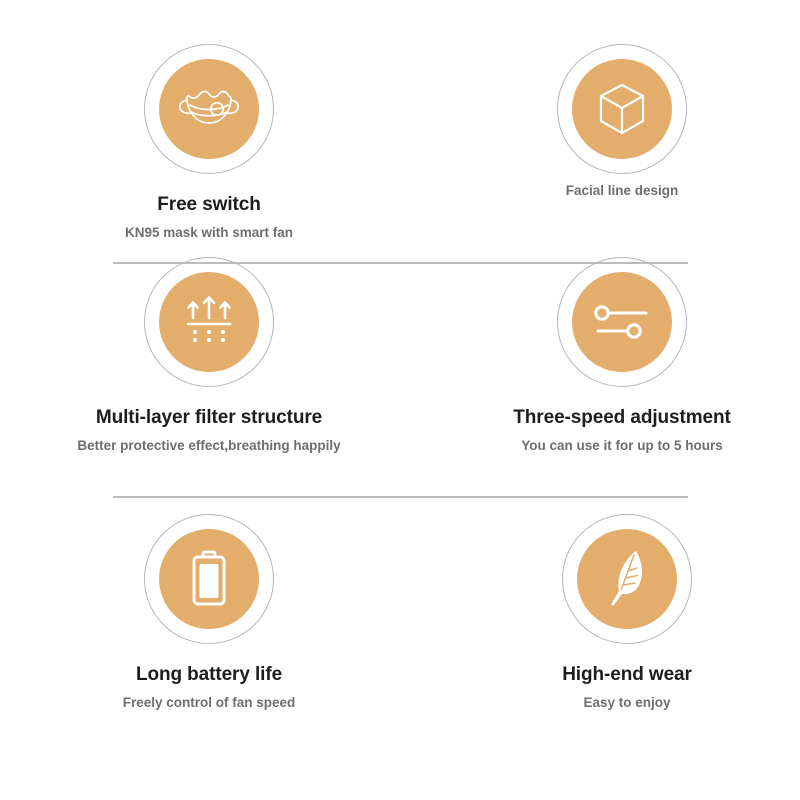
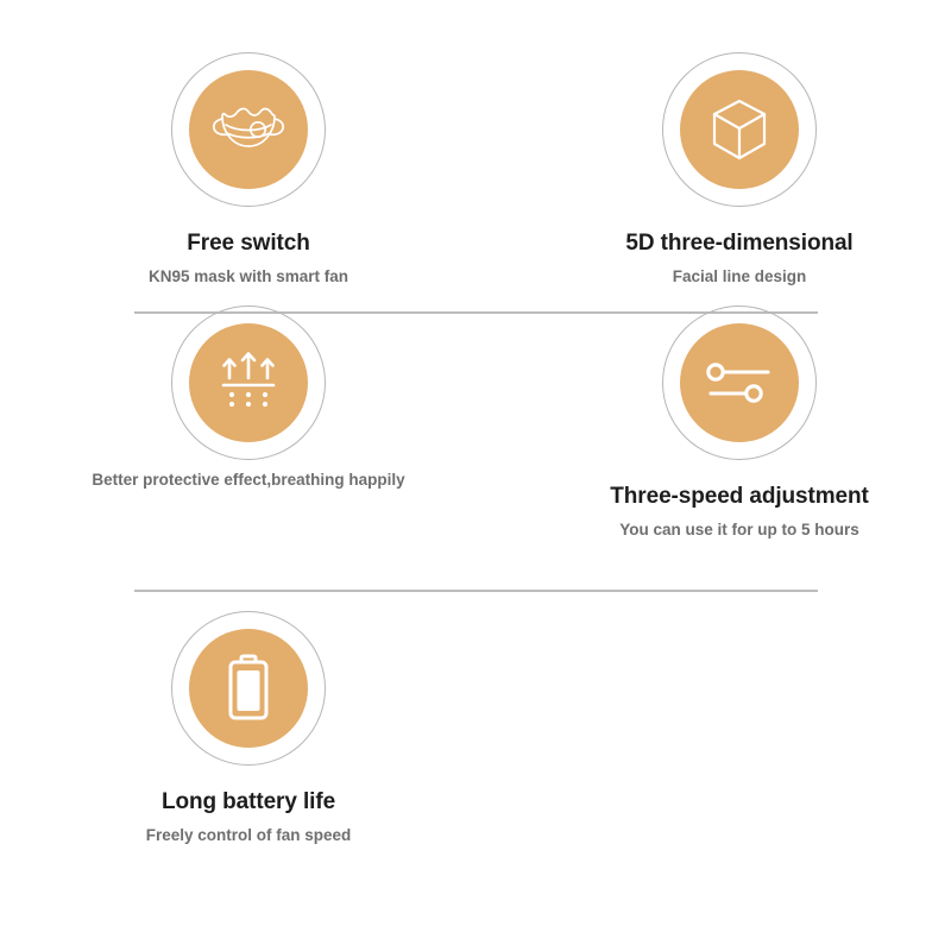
  Free switch
  KN95 mask with smart fan
+ 5D three-dimensional
  Facial line design
- Multi-layer filter structure
  Better protective effect,breathing happily
  Three-speed adjustment
  You can use it for up to 5 hours
  Long battery life
  Freely control of fan speed
- High-end wear
- Easy to enjoy
